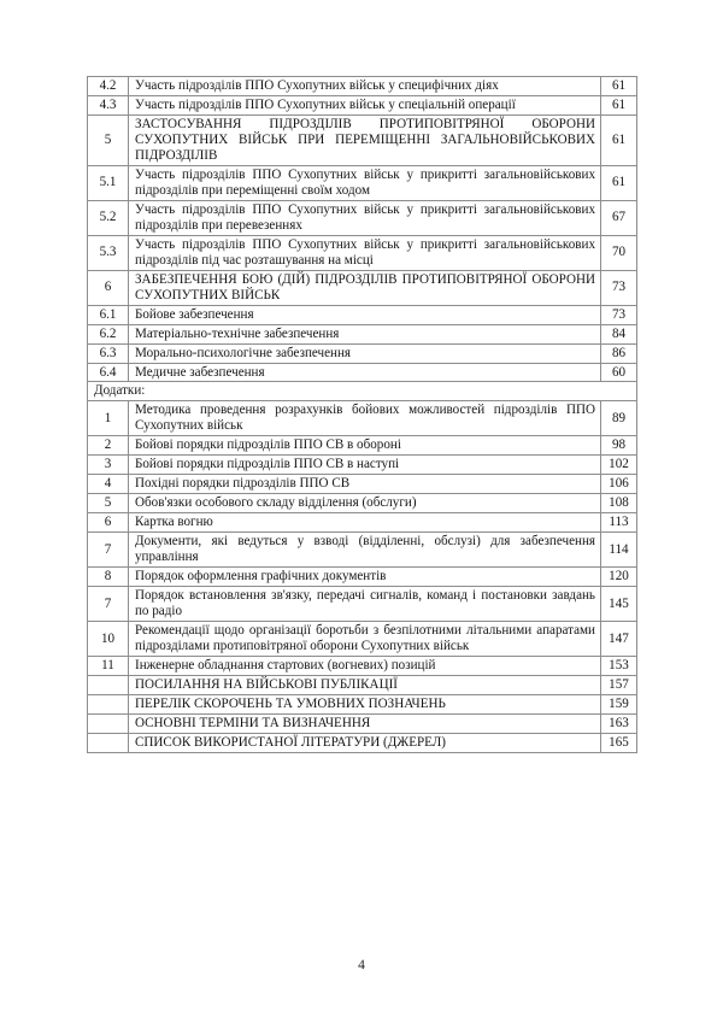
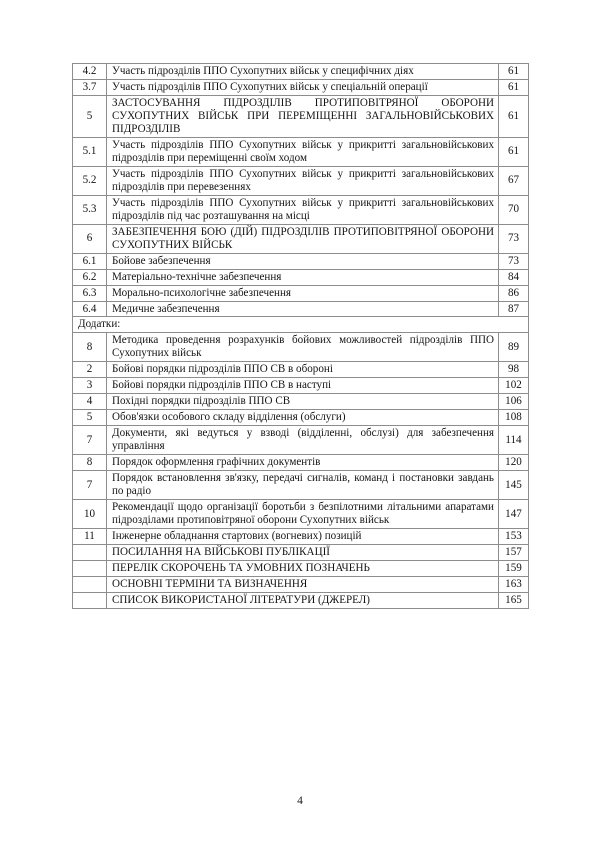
  4.2	Участь підрозділів ППО Сухопутних військ у специфічних діях	61
- 4.3	Участь підрозділів ППО Сухопутних військ у спеціальній операції	61
+ 3.7	Участь підрозділів ППО Сухопутних військ у спеціальній операції	61
  5	ЗАСТОСУВАННЯ ПІДРОЗДІЛІВ ПРОТИПОВІТРЯНОЇ ОБОРОНИ СУХОПУТНИХ ВІЙСЬК ПРИ ПЕРЕМІЩЕННІ ЗАГАЛЬНОВІЙСЬКОВИХ ПІДРОЗДІЛІВ	61
  5.1	Участь підрозділів ППО Сухопутних військ у прикритті загальновійськових підрозділів при переміщенні своїм ходом	61
  5.2	Участь підрозділів ППО Сухопутних військ у прикритті загальновійськових підрозділів при перевезеннях	67
  5.3	Участь підрозділів ППО Сухопутних військ у прикритті загальновійськових підрозділів під час розташування на місці	70
  6	ЗАБЕЗПЕЧЕННЯ БОЮ (ДІЙ) ПІДРОЗДІЛІВ ПРОТИПОВІТРЯНОЇ ОБОРОНИ СУХОПУТНИХ ВІЙСЬК	73
  6.1	Бойове забезпечення	73
  6.2	Матеріально-технічне забезпечення	84
  6.3	Морально-психологічне забезпечення	86
- 6.4	Медичне забезпечення	60
+ 6.4	Медичне забезпечення	87
  Додатки:
- 1	Методика проведення розрахунків бойових можливостей підрозділів ППО Сухопутних військ	89
+ 8	Методика проведення розрахунків бойових можливостей підрозділів ППО Сухопутних військ	89
  2	Бойові порядки підрозділів ППО СВ в обороні	98
  3	Бойові порядки підрозділів ППО СВ в наступі	102
  4	Похідні порядки підрозділів ППО СВ	106
  5	Обов'язки особового складу відділення (обслуги)	108
- 6	Картка вогню	113
  7	Документи, які ведуться у взводі (відділенні, обслузі) для забезпечення управління	114
  8	Порядок оформлення графічних документів	120
  7	Порядок встановлення зв'язку, передачі сигналів, команд і постановки завдань по радіо	145
  10	Рекомендації щодо організації боротьби з безпілотними літальними апаратами підрозділами протиповітряної оборони Сухопутних військ	147
  11	Інженерне обладнання стартових (вогневих) позицій	153
  	ПОСИЛАННЯ НА ВІЙСЬКОВІ ПУБЛІКАЦІЇ	157
  	ПЕРЕЛІК СКОРОЧЕНЬ ТА УМОВНИХ ПОЗНАЧЕНЬ	159
  	ОСНОВНІ ТЕРМІНИ ТА ВИЗНАЧЕННЯ	163
  	СПИСОК ВИКОРИСТАНОЇ ЛІТЕРАТУРИ (ДЖЕРЕЛ)	165
  4
